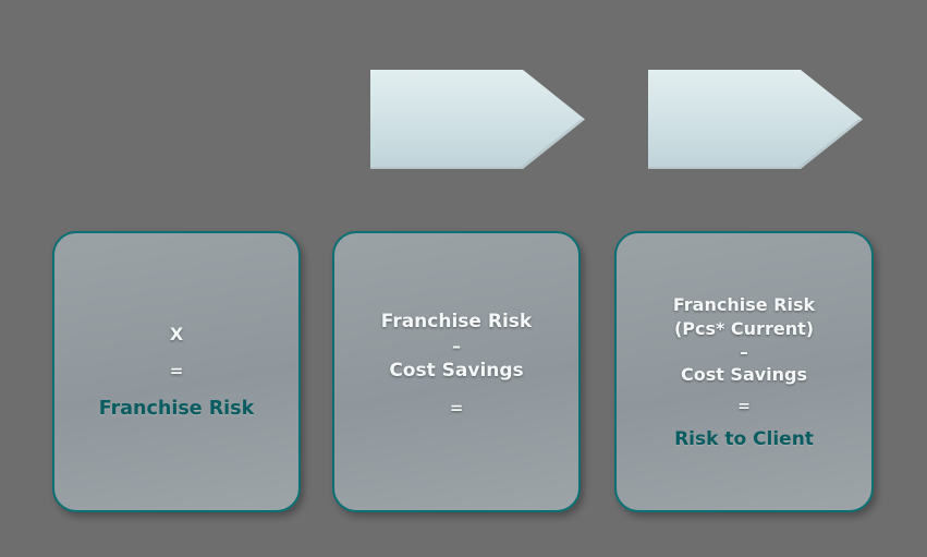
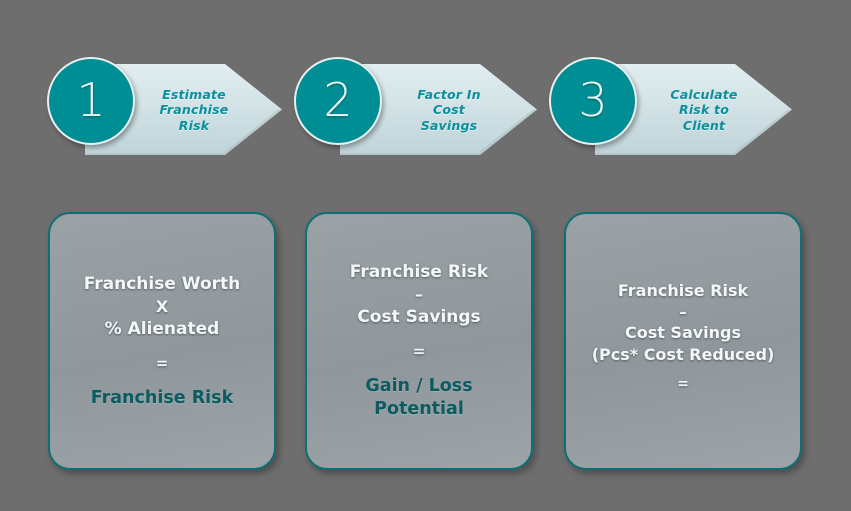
+ Estimate
+ Franchise
+ Risk
+ 1
+ Factor In
+ Cost
+ Savings
+ 2
+ Calculate
+ Risk to
+ Client
+ 3
+ Franchise Worth
  X
+ % Alienated
  =
  Franchise Risk
  Franchise Risk
  –
  Cost Savings
  =
+ Gain / Loss
+ Potential
  Franchise Risk
- (Pcs* Current)
  –
  Cost Savings
+ (Pcs* Cost Reduced)
  =
- Risk to Client
